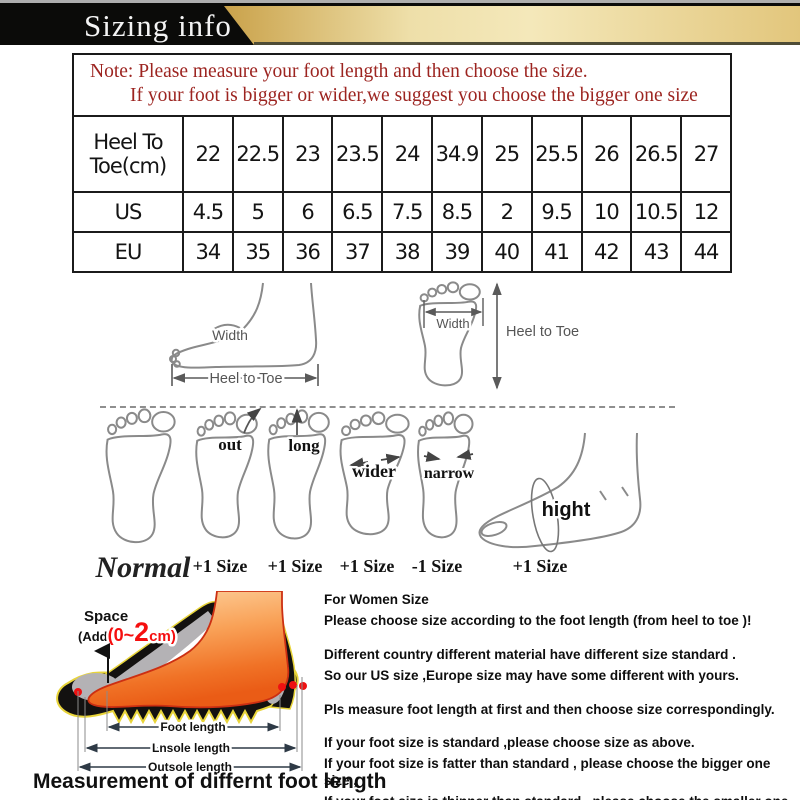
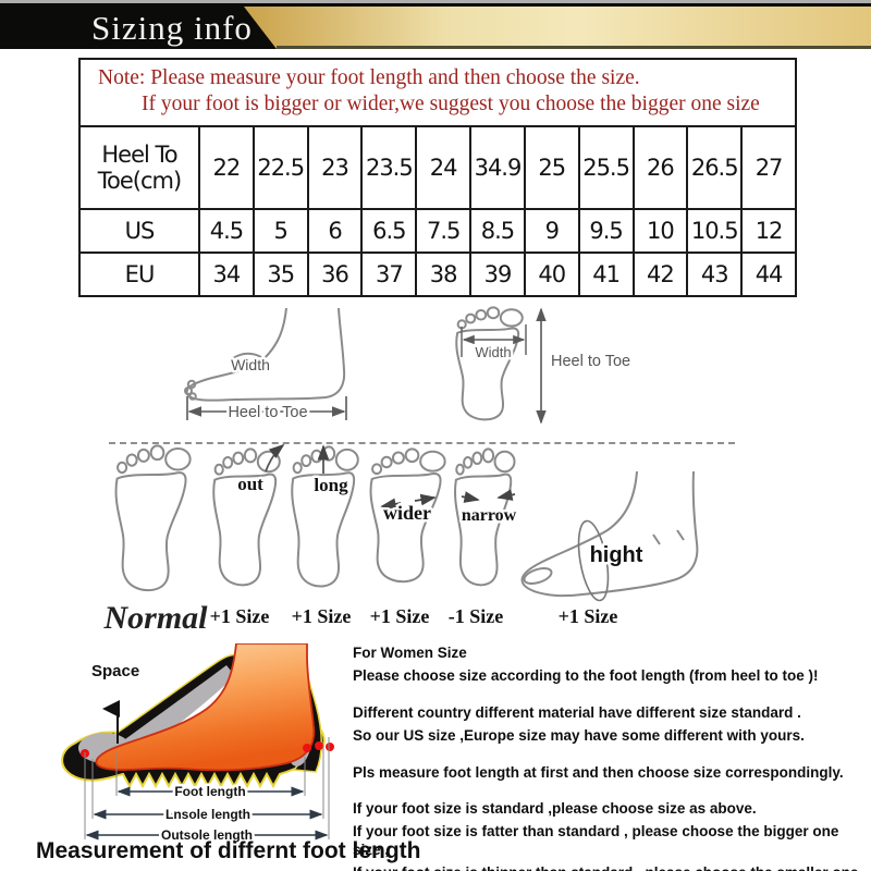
  Sizing info
  Note: Please measure your foot length and then choose the size.
  If your foot is bigger or wider,we suggest you choose the bigger one size
  Heel To Toe(cm)	22	22.5	23	23.5	24	34.9	25	25.5	26	26.5	27
- US	4.5	5	6	6.5	7.5	8.5	2	9.5	10	10.5	12
+ US	4.5	5	6	6.5	7.5	8.5	9	9.5	10	10.5	12
  EU	34	35	36	37	38	39	40	41	42	43	44
  Width
  Heel to Toe
  Width
  Heel to Toe
  out
  long
  wider
  narrow
  hight
  Normal
  +1 Size
  +1 Size
  +1 Size
  -1 Size
  +1 Size
  Space
- (Add(0~2cm)
  Foot length
  Lnsole length
  Outsole length
  For Women Size
  Please choose size according to the foot length (from heel to toe )!
  Different country different material have different size standard .
  So our US size ,Europe size may have some different with yours.
  Pls measure foot length at first and then choose size correspondingly.
  If your foot size is standard ,please choose size as above.
  If your foot size is fatter than standard , please choose the bigger one size ,
  Measurement of differnt foot length
